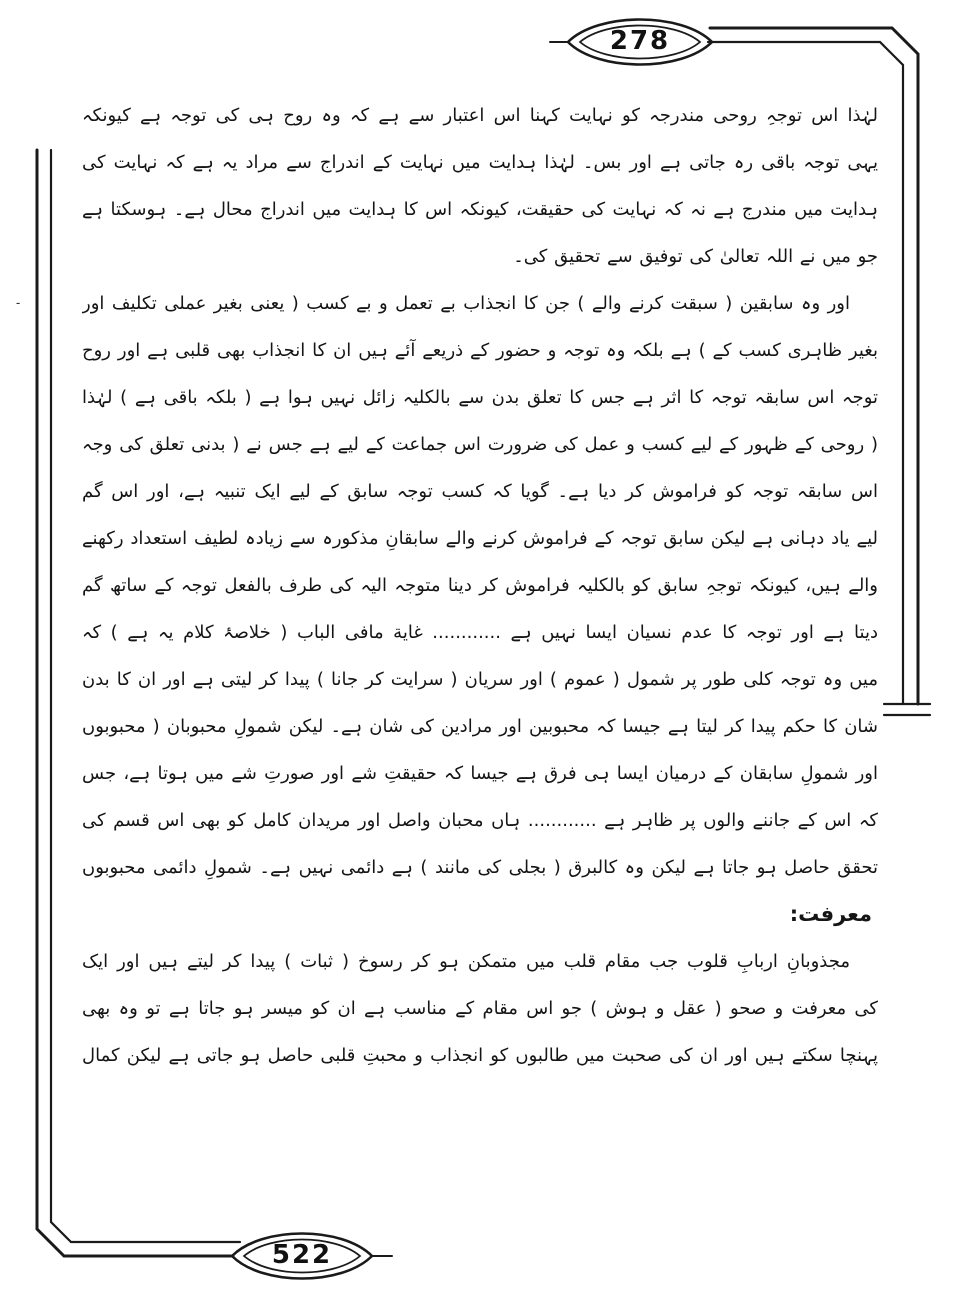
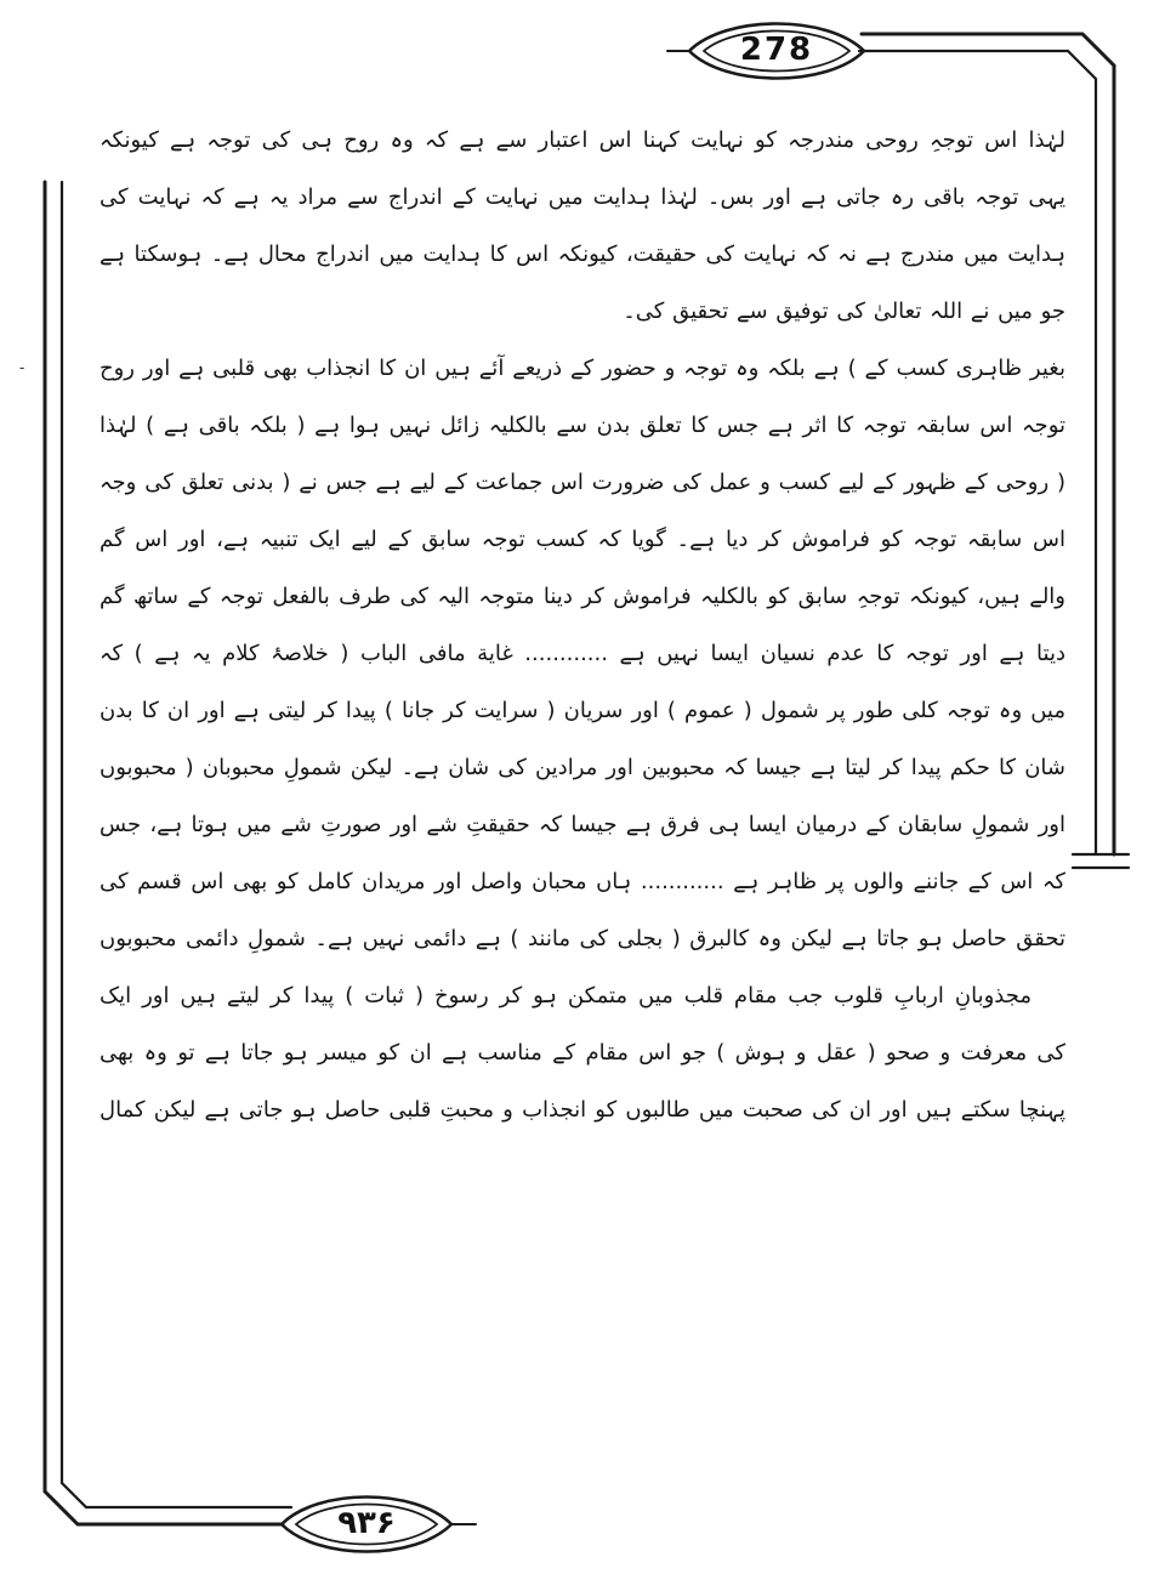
  278
- 522
+ ۹۳۶
  ۔
  لہٰذا اس توجہِ روحی مندرجہ کو نہایت کہنا اس اعتبار سے ہے کہ وہ روح ہی کی توجہ ہے کیونکہ
  یہی توجہ باقی رہ جاتی ہے اور بس۔ لہٰذا ہدایت میں نہایت کے اندراج سے مراد یہ ہے کہ نہایت کی
  ہدایت میں مندرج ہے نہ کہ نہایت کی حقیقت، کیونکہ اس کا ہدایت میں اندراج محال ہے۔ ہوسکتا ہے
  جو میں نے اللہ تعالیٰ کی توفیق سے تحقیق کی۔
- اور وہ سابقین ( سبقت کرنے والے ) جن کا انجذاب بے تعمل و بے کسب ( یعنی بغیر عملی تکلیف اور
  بغیر ظاہری کسب کے ) ہے بلکہ وہ توجہ و حضور کے ذریعے آئے ہیں ان کا انجذاب بھی قلبی ہے اور روح
  توجہ اس سابقہ توجہ کا اثر ہے جس کا تعلق بدن سے بالکلیہ زائل نہیں ہوا ہے ( بلکہ باقی ہے ) لہٰذا
  ( روحی کے ظہور کے لیے کسب و عمل کی ضرورت اس جماعت کے لیے ہے جس نے ( بدنی تعلق کی وجہ
  اس سابقہ توجہ کو فراموش کر دیا ہے۔ گویا کہ کسب توجہ سابق کے لیے ایک تنبیہ ہے، اور اس گم
- لیے یاد دہانی ہے لیکن سابق توجہ کے فراموش کرنے والے سابقانِ مذکورہ سے زیادہ لطیف استعداد رکھنے
  والے ہیں، کیونکہ توجہِ سابق کو بالکلیہ فراموش کر دینا متوجہ الیہ کی طرف بالفعل توجہ کے ساتھ گم
  دیتا ہے اور توجہ کا عدم نسیان ایسا نہیں ہے ............ غایة مافی الباب ( خلاصۂ کلام یہ ہے ) کہ
  میں وہ توجہ کلی طور پر شمول ( عموم ) اور سریان ( سرایت کر جانا ) پیدا کر لیتی ہے اور ان کا بدن
  شان کا حکم پیدا کر لیتا ہے جیسا کہ محبوبین اور مرادین کی شان ہے۔ لیکن شمولِ محبوبان ( محبوبوں
  اور شمولِ سابقان کے درمیان ایسا ہی فرق ہے جیسا کہ حقیقتِ شے اور صورتِ شے میں ہوتا ہے، جس
  کہ اس کے جاننے والوں پر ظاہر ہے ............ ہاں محبان واصل اور مریدان کامل کو بھی اس قسم کی
  تحقق حاصل ہو جاتا ہے لیکن وہ کالبرق ( بجلی کی مانند ) ہے دائمی نہیں ہے۔ شمولِ دائمی محبوبوں
- معرفت:
  مجذوبانِ اربابِ قلوب جب مقام قلب میں متمکن ہو کر رسوخ ( ثبات ) پیدا کر لیتے ہیں اور ایک
  کی معرفت و صحو ( عقل و ہوش ) جو اس مقام کے مناسب ہے ان کو میسر ہو جاتا ہے تو وہ بھی
  پہنچا سکتے ہیں اور ان کی صحبت میں طالبوں کو انجذاب و محبتِ قلبی حاصل ہو جاتی ہے لیکن کمال
